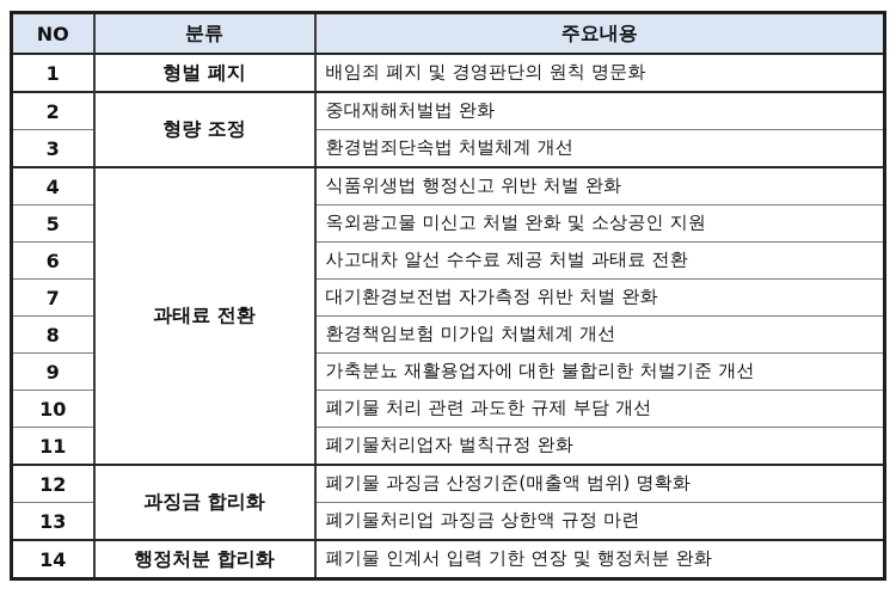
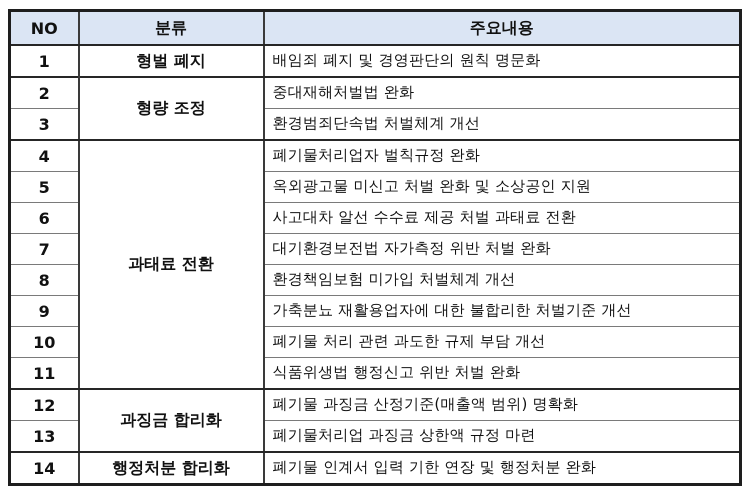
  NO	분류	주요내용
  1	형벌 폐지	배임죄 폐지 및 경영판단의 원칙 명문화
  2	형량 조정	중대재해처벌법 완화
  3	환경범죄단속법 처벌체계 개선
- 4	과태료 전환	식품위생법 행정신고 위반 처벌 완화
+ 4	과태료 전환	폐기물처리업자 벌칙규정 완화
  5	옥외광고물 미신고 처벌 완화 및 소상공인 지원
  6	사고대차 알선 수수료 제공 처벌 과태료 전환
  7	대기환경보전법 자가측정 위반 처벌 완화
  8	환경책임보험 미가입 처벌체계 개선
  9	가축분뇨 재활용업자에 대한 불합리한 처벌기준 개선
  10	폐기물 처리 관련 과도한 규제 부담 개선
- 11	폐기물처리업자 벌칙규정 완화
+ 11	식품위생법 행정신고 위반 처벌 완화
  12	과징금 합리화	폐기물 과징금 산정기준(매출액 범위) 명확화
  13	폐기물처리업 과징금 상한액 규정 마련
  14	행정처분 합리화	폐기물 인계서 입력 기한 연장 및 행정처분 완화
